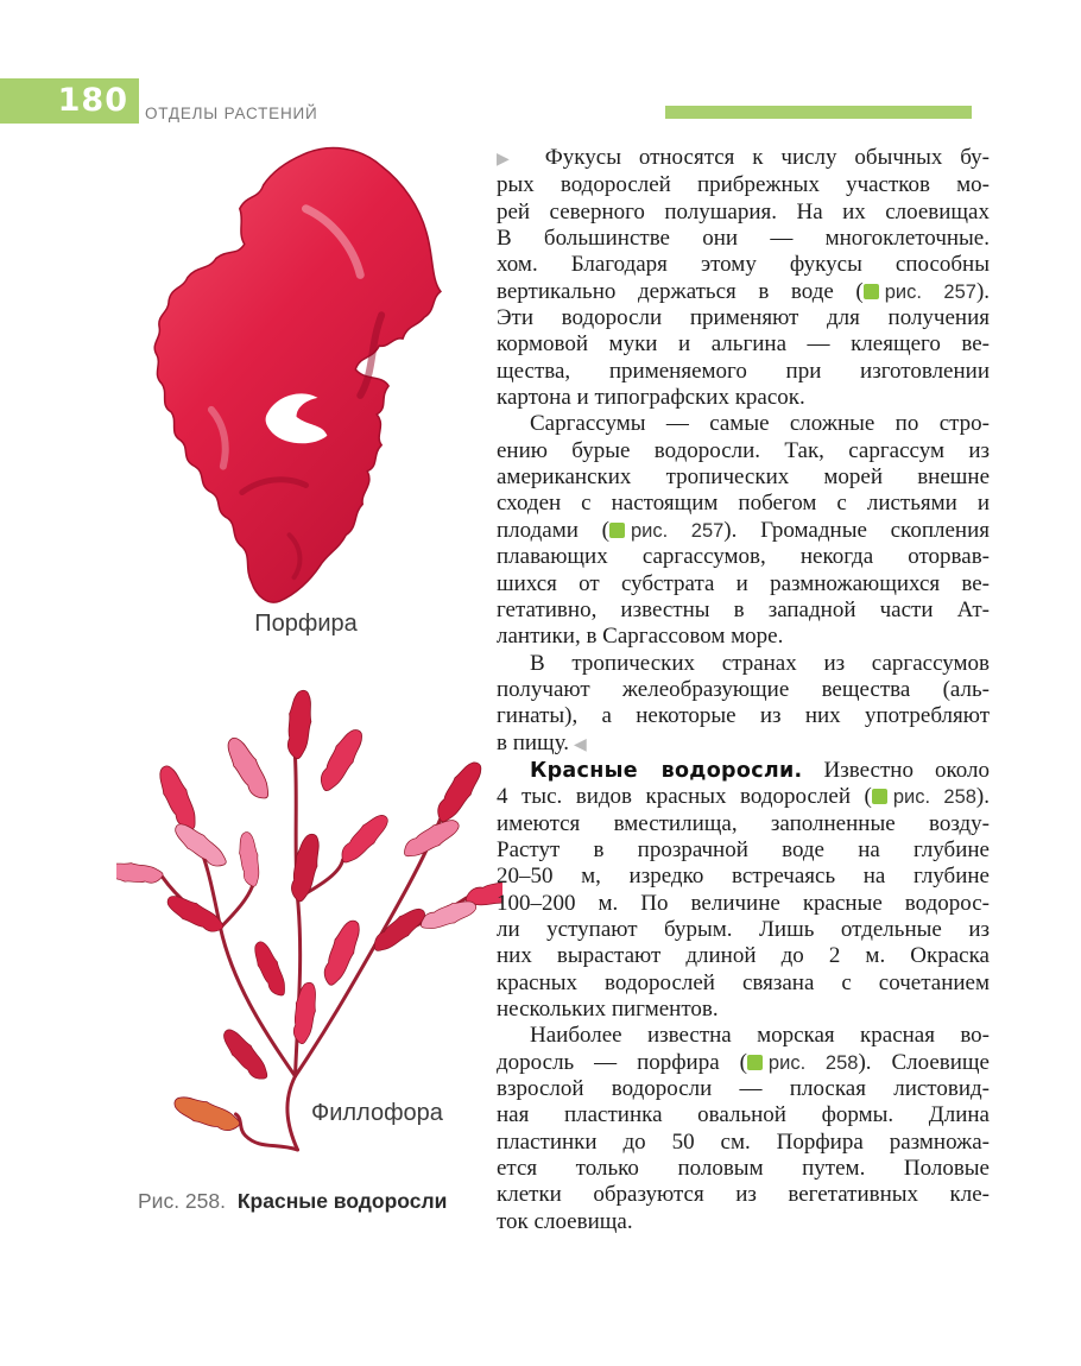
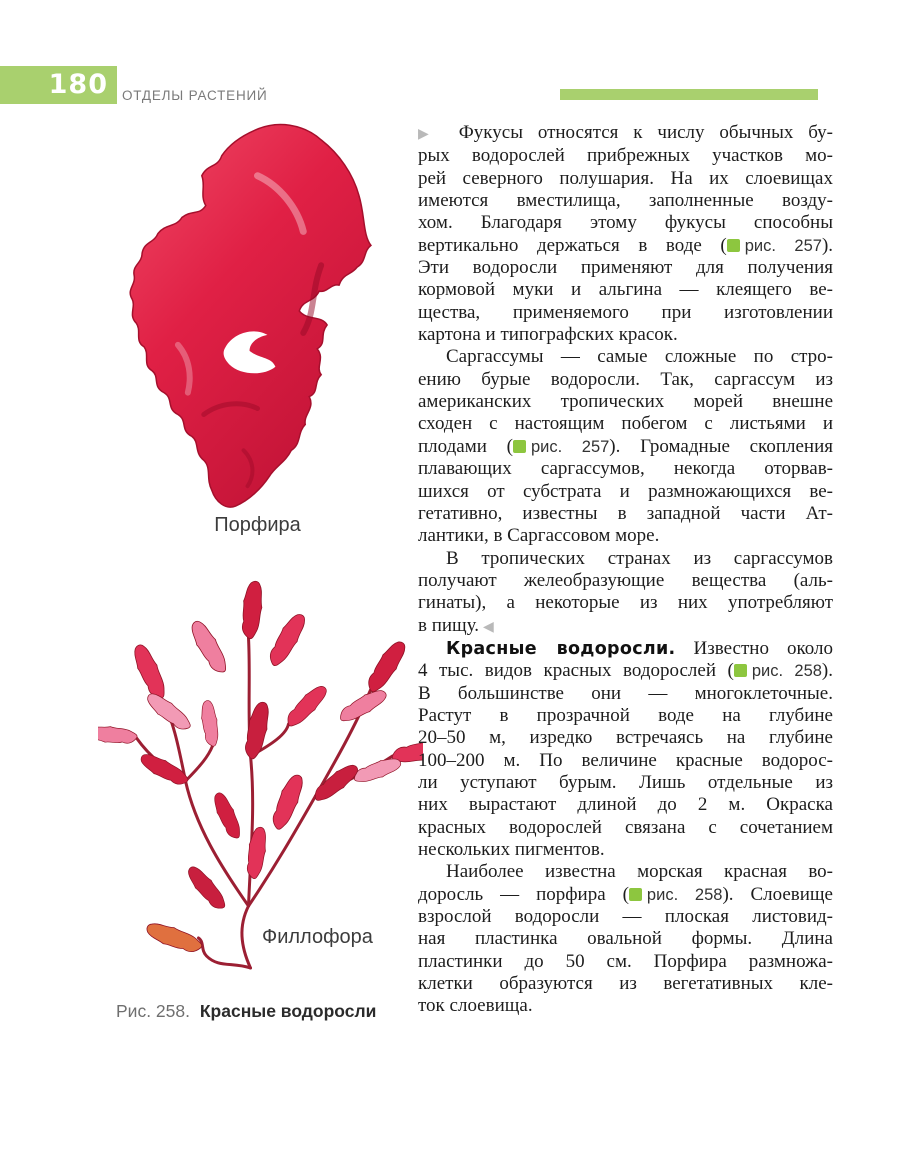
  180
  ОТДЕЛЫ РАСТЕНИЙ
  Порфира
  Филлофора
  Рис. 258. Красные водоросли
  ▶ Фукусы относятся к числу обычных бу-
  рых водорослей прибрежных участков мо-
  рей северного полушария. На их слоевищах
- В большинстве они — многоклеточные.
+ имеются вместилища, заполненные возду-
  хом. Благодаря этому фукусы способны
  вертикально держаться в воде ( рис. 257).
  Эти водоросли применяют для получения
  кормовой муки и альгина — клеящего ве-
  щества, применяемого при изготовлении
  картона и типографских красок.
  Саргассумы — самые сложные по стро-
  ению бурые водоросли. Так, саргассум из
  американских тропических морей внешне
  сходен с настоящим побегом с листьями и
  плодами ( рис. 257). Громадные скопления
  плавающих саргассумов, некогда оторвав-
  шихся от субстрата и размножающихся ве-
  гетативно, известны в западной части Ат-
  лантики, в Саргассовом море.
  В тропических странах из саргассумов
  получают желеобразующие вещества (аль-
  гинаты), а некоторые из них употребляют
  в пищу. ◀
  Красные водоросли. Известно около
  4 тыс. видов красных водорослей ( рис. 258).
- имеются вместилища, заполненные возду-
+ В большинстве они — многоклеточные.
  Растут в прозрачной воде на глубине
  20–50 м, изредко встречаясь на глубине
  100–200 м. По величине красные водорос-
  ли уступают бурым. Лишь отдельные из
  них вырастают длиной до 2 м. Окраска
  красных водорослей связана с сочетанием
  нескольких пигментов.
  Наиболее известна морская красная во-
  доросль — порфира ( рис. 258). Слоевище
  взрослой водоросли — плоская листовид-
  ная пластинка овальной формы. Длина
  пластинки до 50 см. Порфира размножа-
- ется только половым путем. Половые
  клетки образуются из вегетативных кле-
  ток слоевища.
